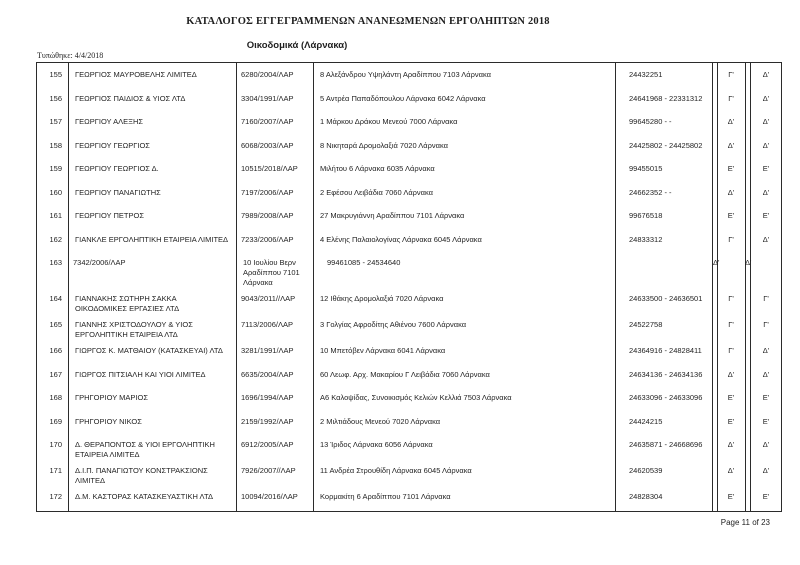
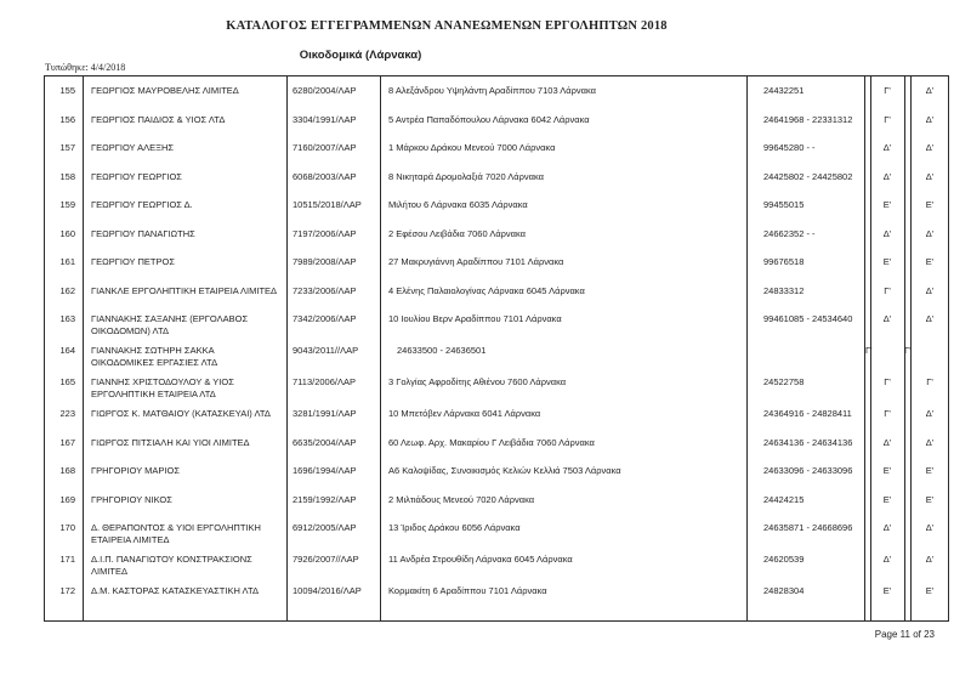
  ΚΑΤΑΛΟΓΟΣ ΕΓΓΕΓΡΑΜΜΕΝΩΝ ΑΝΑΝΕΩΜΕΝΩΝ ΕΡΓΟΛΗΠΤΩΝ 2018
  Οικοδομικά (Λάρνακα)
  Τυπώθηκε: 4/4/2018
  155
  ΓΕΩΡΓΙΟΣ ΜΑΥΡΟΒΕΛΗΣ ΛΙΜΙΤΕΔ
  6280/2004/ΛΑΡ
  8 Αλεξάνδρου Υψηλάντη Αραδίππου 7103 Λάρνακα
  24432251
  Γ'
  Δ'
  156
  ΓΕΩΡΓΙΟΣ ΠΑΙΔΙΟΣ & ΥΙΟΣ ΛΤΔ
  3304/1991/ΛΑΡ
  5 Αντρέα Παπαδόπουλου Λάρνακα 6042 Λάρνακα
  24641968 - 22331312
  Γ'
  Δ'
  157
  ΓΕΩΡΓΙΟΥ ΑΛΕΞΗΣ
  7160/2007/ΛΑΡ
  1 Μάρκου Δράκου Μενεού 7000 Λάρνακα
  99645280 - -
  Δ'
  Δ'
  158
  ΓΕΩΡΓΙΟΥ ΓΕΩΡΓΙΟΣ
  6068/2003/ΛΑΡ
  8 Νικηταρά Δρομολαξιά 7020 Λάρνακα
  24425802 - 24425802
  Δ'
  Δ'
  159
  ΓΕΩΡΓΙΟΥ ΓΕΩΡΓΙΟΣ Δ.
  10515/2018/ΛΑΡ
  Μιλήτου 6 Λάρνακα 6035 Λάρνακα
  99455015
  Ε'
  Ε'
  160
  ΓΕΩΡΓΙΟΥ ΠΑΝΑΓΙΩΤΗΣ
  7197/2006/ΛΑΡ
  2 Εφέσου Λειβάδια 7060 Λάρνακα
  24662352 - -
  Δ'
  Δ'
  161
  ΓΕΩΡΓΙΟΥ ΠΕΤΡΟΣ
  7989/2008/ΛΑΡ
  27 Μακρυγιάννη Αραδίππου 7101 Λάρνακα
  99676518
  Ε'
  Ε'
  162
  ΓΙΑΝΚΛΕ ΕΡΓΟΛΗΠΤΙΚΗ ΕΤΑΙΡΕΙΑ ΛΙΜΙΤΕΔ
  7233/2006/ΛΑΡ
  4 Ελένης Παλαιολογίνας Λάρνακα 6045 Λάρνακα
  24833312
  Γ'
  Δ'
  163
+ ΓΙΑΝΝΑΚΗΣ ΣΑΞΑΝΗΣ (ΕΡΓΟΛΑΒΟΣ ΟΙΚΟΔΟΜΩΝ) ΛΤΔ
  7342/2006/ΛΑΡ
  10 Ιουλίου Βερν Αραδίππου 7101 Λάρνακα
  99461085 - 24534640
  Δ'
  Δ'
  164
  ΓΙΑΝΝΑΚΗΣ ΣΩΤΗΡΗ ΣΑΚΚΑ ΟΙΚΟΔΟΜΙΚΕΣ ΕΡΓΑΣΙΕΣ ΛΤΔ
  9043/2011//ΛΑΡ
- 12 Ιθάκης Δρομολαξιά 7020 Λάρνακα
  24633500 - 24636501
  Γ'
  Γ'
  165
  ΓΙΑΝΝΗΣ ΧΡΙΣΤΟΔΟΥΛΟΥ & ΥΙΟΣ ΕΡΓΟΛΗΠΤΙΚΗ ΕΤΑΙΡΕΙΑ ΛΤΔ
  7113/2006/ΛΑΡ
  3 Γολγίας Αφροδίτης Αθιένου 7600 Λάρνακα
  24522758
  Γ'
  Γ'
- 166
+ 223
  ΓΙΩΡΓΟΣ Κ. ΜΑΤΘΑΙΟΥ (ΚΑΤΑΣΚΕΥΑΙ) ΛΤΔ
  3281/1991/ΛΑΡ
  10 Μπετόβεν Λάρνακα 6041 Λάρνακα
  24364916 - 24828411
  Γ'
  Δ'
  167
  ΓΙΩΡΓΟΣ ΠΙΤΣΙΑΛΗ ΚΑΙ ΥΙΟΙ ΛΙΜΙΤΕΔ
  6635/2004/ΛΑΡ
  60 Λεωφ. Αρχ. Μακαρίου Γ Λειβάδια 7060 Λάρνακα
  24634136 - 24634136
  Δ'
  Δ'
  168
  ΓΡΗΓΟΡΙΟΥ ΜΑΡΙΟΣ
  1696/1994/ΛΑΡ
  Α6 Καλοψίδας, Συνοικισμός Κελιών Κελλιά 7503 Λάρνακα
  24633096 - 24633096
  Ε'
  Ε'
  169
  ΓΡΗΓΟΡΙΟΥ ΝΙΚΟΣ
  2159/1992/ΛΑΡ
  2 Μιλτιάδους Μενεού 7020 Λάρνακα
  24424215
  Ε'
  Ε'
  170
  Δ. ΘΕΡΑΠΟΝΤΟΣ & ΥΙΟΙ ΕΡΓΟΛΗΠΤΙΚΗ ΕΤΑΙΡΕΙΑ ΛΙΜΙΤΕΔ
  6912/2005/ΛΑΡ
- 13 Ίριδος Λάρνακα 6056 Λάρνακα
+ 13 Ίριδος Δράκου 6056 Λάρνακα
  24635871 - 24668696
  Δ'
  Δ'
  171
  Δ.Ι.Π. ΠΑΝΑΓΙΩΤΟΥ ΚΟΝΣΤΡΑΚΣΙΟΝΣ ΛΙΜΙΤΕΔ
  7926/2007//ΛΑΡ
  11 Ανδρέα Στρουθίδη Λάρνακα 6045 Λάρνακα
  24620539
  Δ'
  Δ'
  172
  Δ.Μ. ΚΑΣΤΟΡΑΣ ΚΑΤΑΣΚΕΥΑΣΤΙΚΗ ΛΤΔ
  10094/2016/ΛΑΡ
  Κορμακίτη 6 Αραδίππου 7101 Λάρνακα
  24828304
  Ε'
  Ε'
  Page 11 of 23
